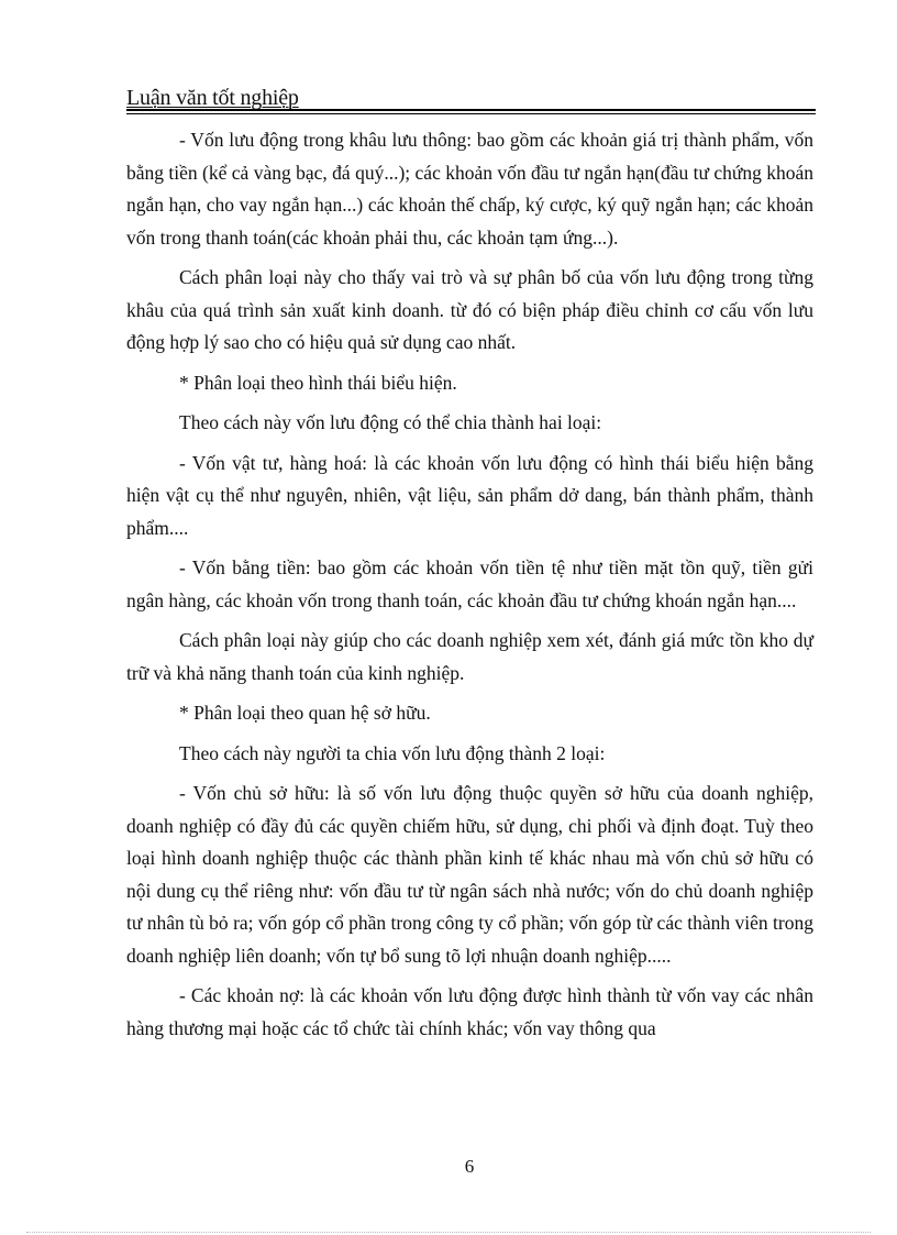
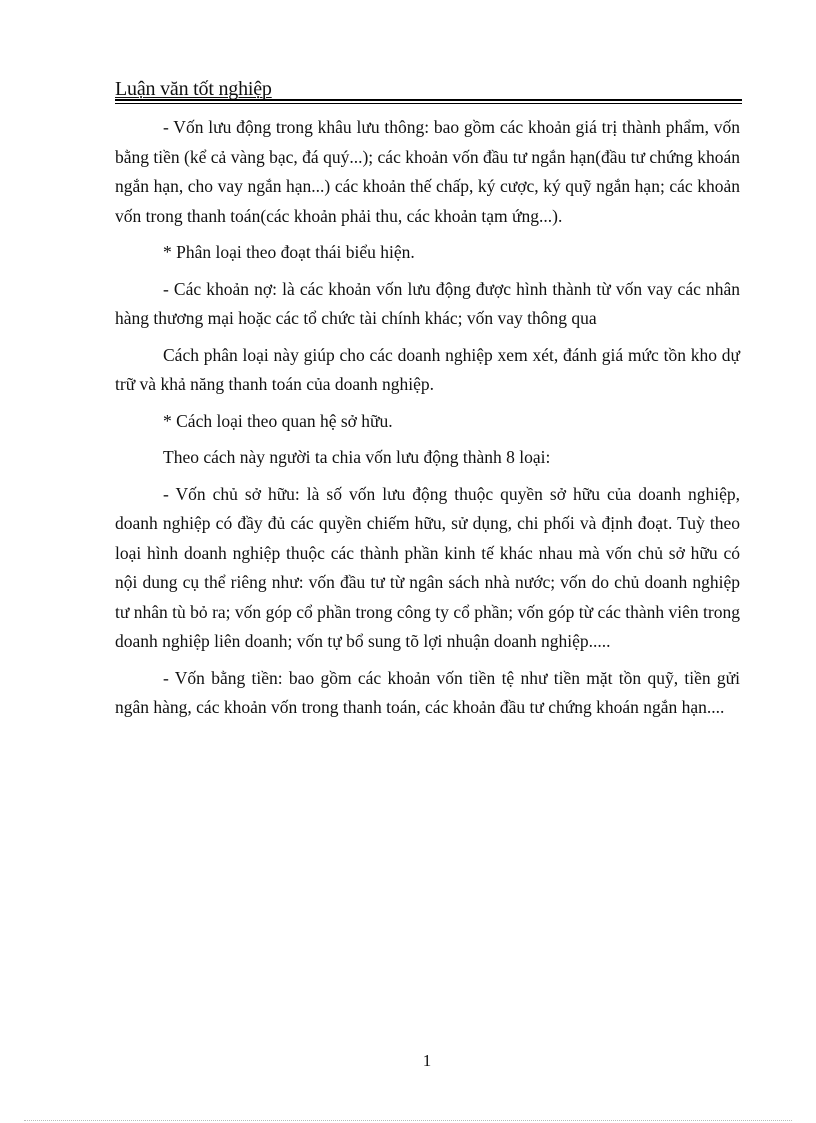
  Luận văn tốt nghiệp
  - Vốn lưu động trong khâu lưu thông: bao gồm các khoản giá trị thành phẩm, vốn bằng tiền (kể cả vàng bạc, đá quý...); các khoản vốn đầu tư ngắn hạn(đầu tư chứng khoán ngắn hạn, cho vay ngắn hạn...) các khoản thế chấp, ký cược, ký quỹ ngắn hạn; các khoản vốn trong thanh toán(các khoản phải thu, các khoản tạm ứng...).
- Cách phân loại này cho thấy vai trò và sự phân bố của vốn lưu động trong từng khâu của quá trình sản xuất kinh doanh. từ đó có biện pháp điều chỉnh cơ cấu vốn lưu động hợp lý sao cho có hiệu quả sử dụng cao nhất.
- * Phân loại theo hình thái biểu hiện.
+ * Phân loại theo đoạt thái biểu hiện.
- Theo cách này vốn lưu động có thể chia thành hai loại:
- - Vốn vật tư, hàng hoá: là các khoản vốn lưu động có hình thái biểu hiện bằng hiện vật cụ thể như nguyên, nhiên, vật liệu, sản phẩm dở dang, bán thành phẩm, thành phẩm....
- - Vốn bằng tiền: bao gồm các khoản vốn tiền tệ như tiền mặt tồn quỹ, tiền gửi ngân hàng, các khoản vốn trong thanh toán, các khoản đầu tư chứng khoán ngắn hạn....
+ - Các khoản nợ: là các khoản vốn lưu động được hình thành từ vốn vay các nhân hàng thương mại hoặc các tổ chức tài chính khác; vốn vay thông qua
- Cách phân loại này giúp cho các doanh nghiệp xem xét, đánh giá mức tồn kho dự trữ và khả năng thanh toán của kinh nghiệp.
+ Cách phân loại này giúp cho các doanh nghiệp xem xét, đánh giá mức tồn kho dự trữ và khả năng thanh toán của doanh nghiệp.
- * Phân loại theo quan hệ sở hữu.
+ * Cách loại theo quan hệ sở hữu.
- Theo cách này người ta chia vốn lưu động thành 2 loại:
+ Theo cách này người ta chia vốn lưu động thành 8 loại:
  - Vốn chủ sở hữu: là số vốn lưu động thuộc quyền sở hữu của doanh nghiệp, doanh nghiệp có đầy đủ các quyền chiếm hữu, sử dụng, chi phối và định đoạt. Tuỳ theo loại hình doanh nghiệp thuộc các thành phần kinh tế khác nhau mà vốn chủ sở hữu có nội dung cụ thể riêng như: vốn đầu tư từ ngân sách nhà nước; vốn do chủ doanh nghiệp tư nhân tù bỏ ra; vốn góp cổ phần trong công ty cổ phần; vốn góp từ các thành viên trong doanh nghiệp liên doanh; vốn tự bổ sung tõ lợi nhuận doanh nghiệp.....
- - Các khoản nợ: là các khoản vốn lưu động được hình thành từ vốn vay các nhân hàng thương mại hoặc các tổ chức tài chính khác; vốn vay thông qua
+ - Vốn bằng tiền: bao gồm các khoản vốn tiền tệ như tiền mặt tồn quỹ, tiền gửi ngân hàng, các khoản vốn trong thanh toán, các khoản đầu tư chứng khoán ngắn hạn....
- 6
+ 1
